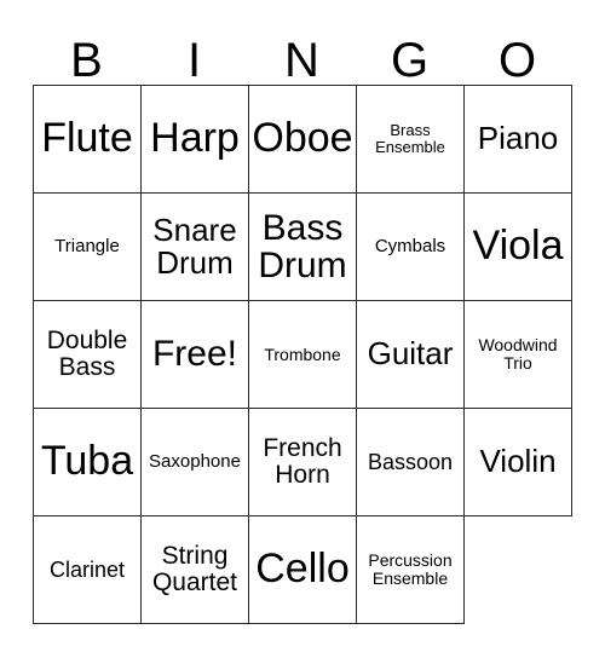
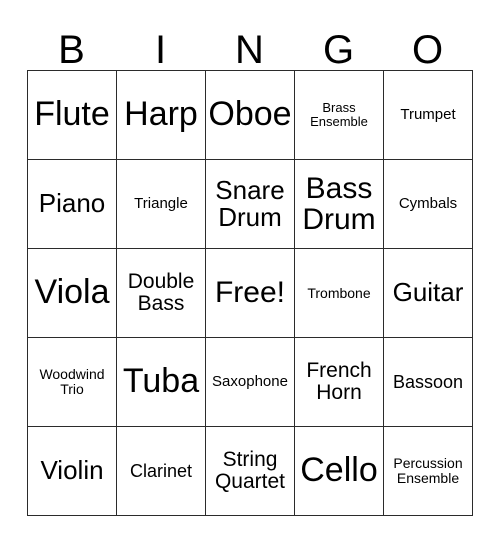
  B
  I
  N
  G
  O
  Flute
  Harp
  Oboe
  Brass
  Ensemble
+ Trumpet
  Piano
  Triangle
  Snare
  Drum
  Bass
  Drum
  Cymbals
  Viola
  Double
  Bass
  Free!
  Trombone
  Guitar
  Woodwind
  Trio
  Tuba
  Saxophone
  French
  Horn
  Bassoon
  Violin
  Clarinet
  String
  Quartet
  Cello
  Percussion
  Ensemble
